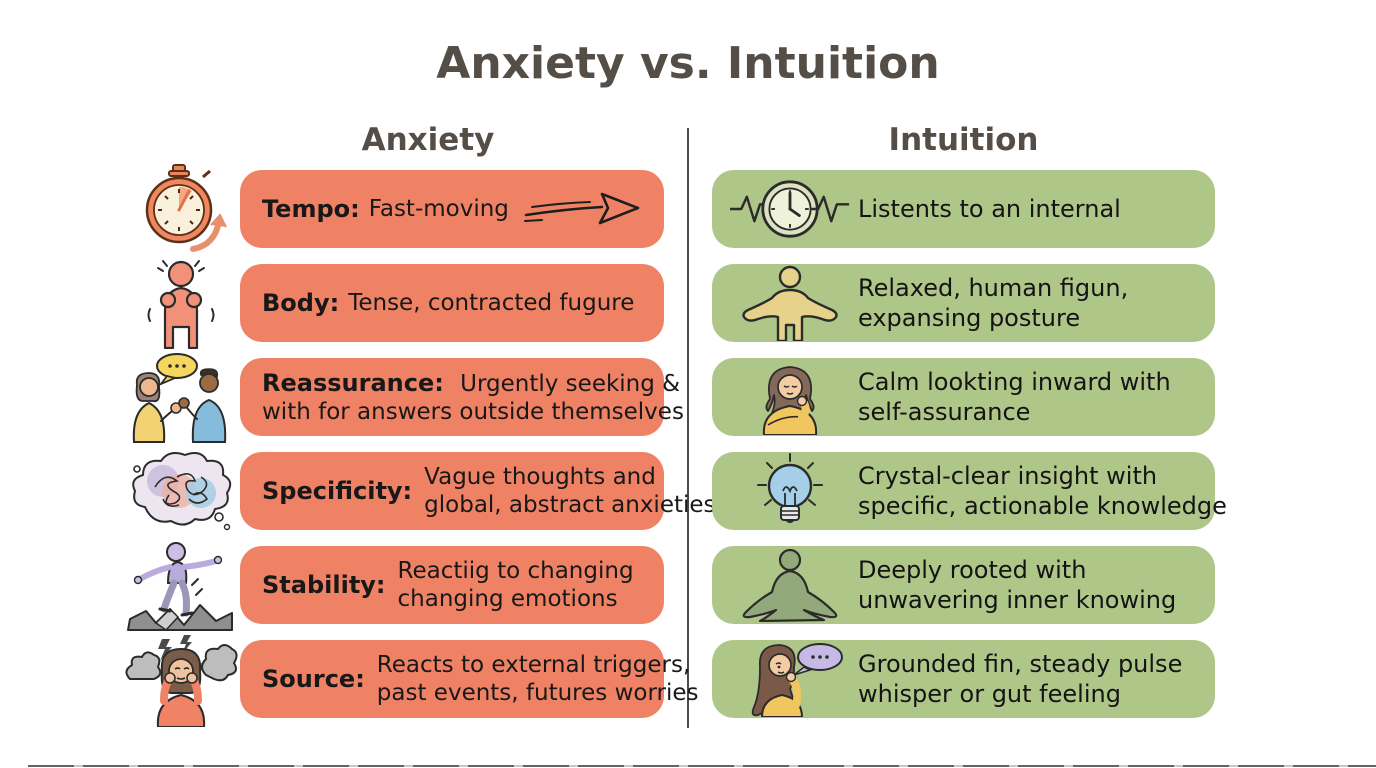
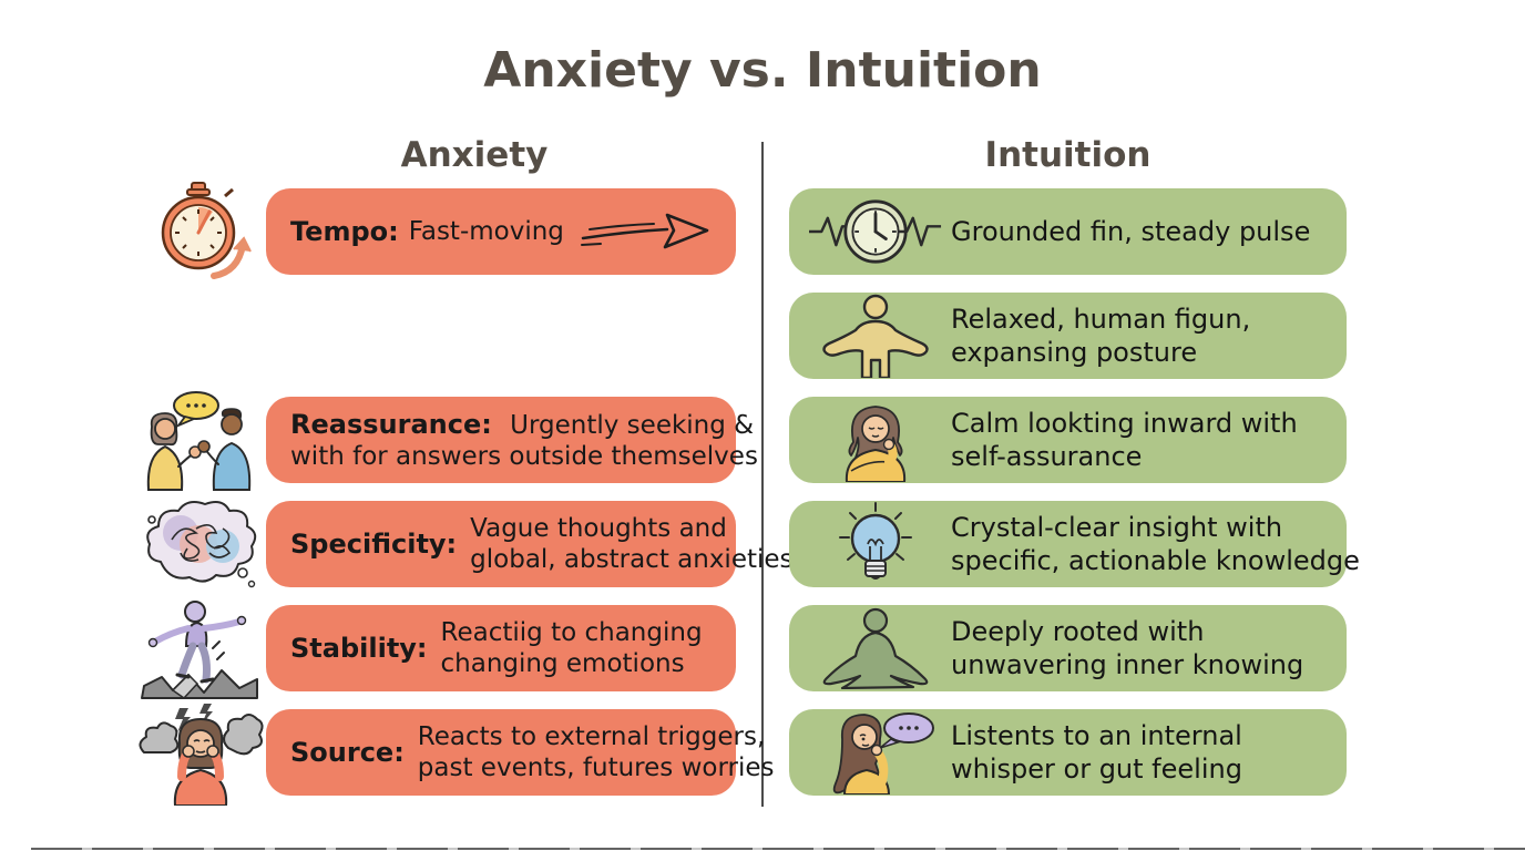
  Anxiety vs. Intuition
  Anxiety
  Intuition
  Tempo:
  Fast-moving
- Body:
- Tense, contracted fugure
  Reassurance: Urgently seeking &
  with for answers outside themselves
  Specificity:
  Vague thoughts and
  global, abstract anxieties
  Stability:
  Reactiig to changing
  changing emotions
  Source:
  Reacts to external triggers,
  past events, futures worries
- Listents to an internal
+ Grounded fin, steady pulse
  Relaxed, human figun,
  expansing posture
  Calm lookting inward with
  self-assurance
  Crystal-clear insight with
  specific, actionable knowledge
  Deeply rooted with
  unwavering inner knowing
- Grounded fin, steady pulse
+ Listents to an internal
  whisper or gut feeling
